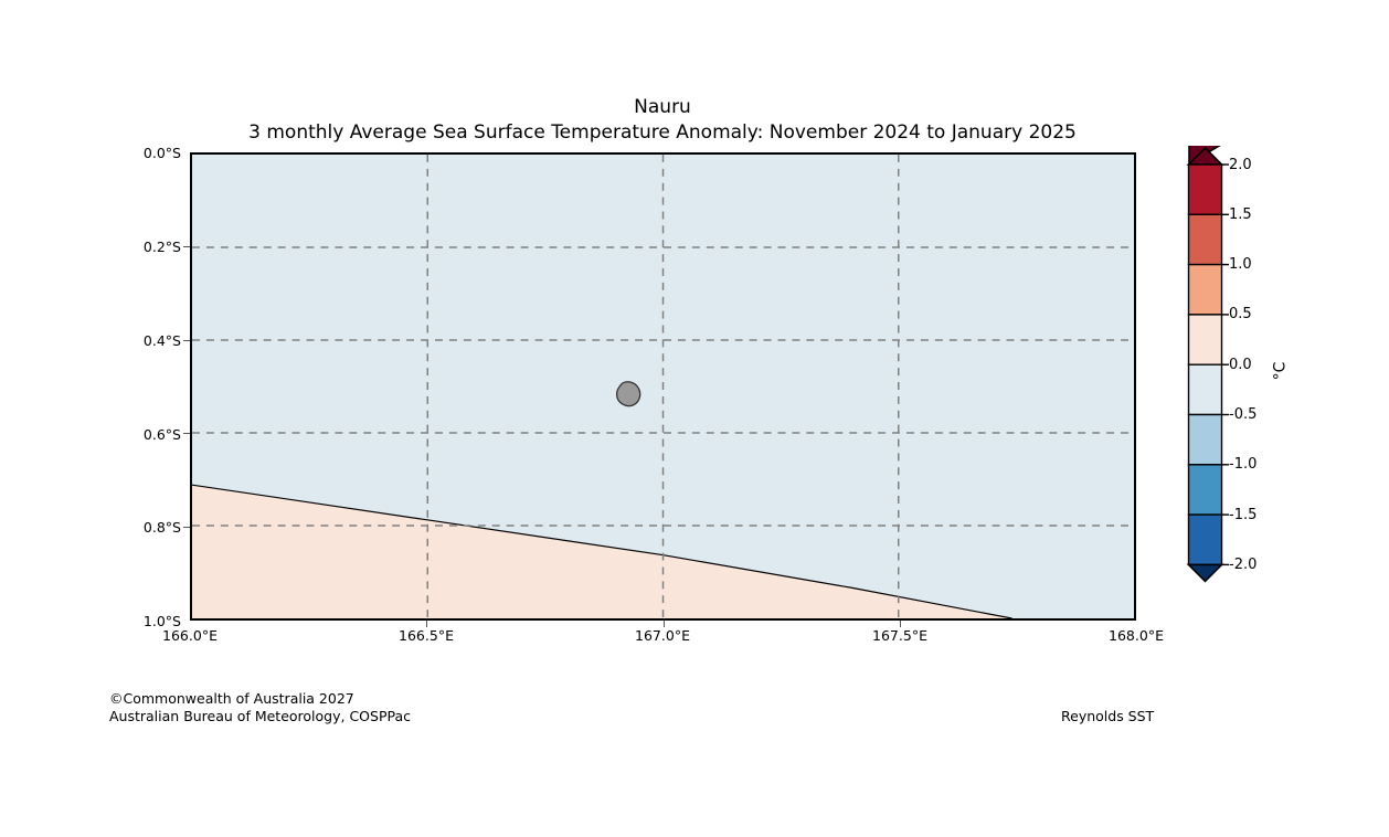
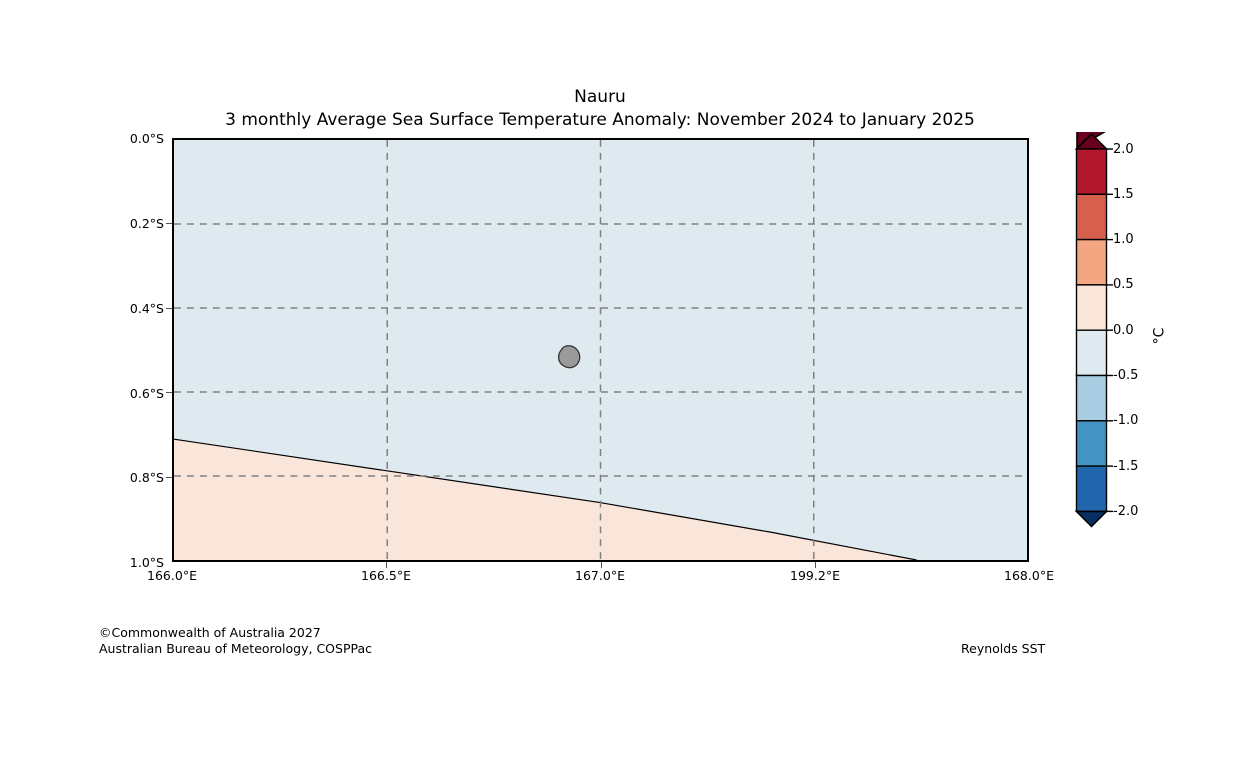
  Nauru
  3 monthly Average Sea Surface Temperature Anomaly: November 2024 to January 2025
  0.0°S
  0.2°S
  0.4°S
  0.6°S
  0.8°S
  1.0°S
  166.0°E
  166.5°E
  167.0°E
- 167.5°E
+ 199.2°E
  168.0°E
  2.0
  1.5
  1.0
  0.5
  0.0
  -0.5
  -1.0
  -1.5
  -2.0
  ©Commonwealth of Australia 2027
  Australian Bureau of Meteorology, COSPPac
  Reynolds SST
